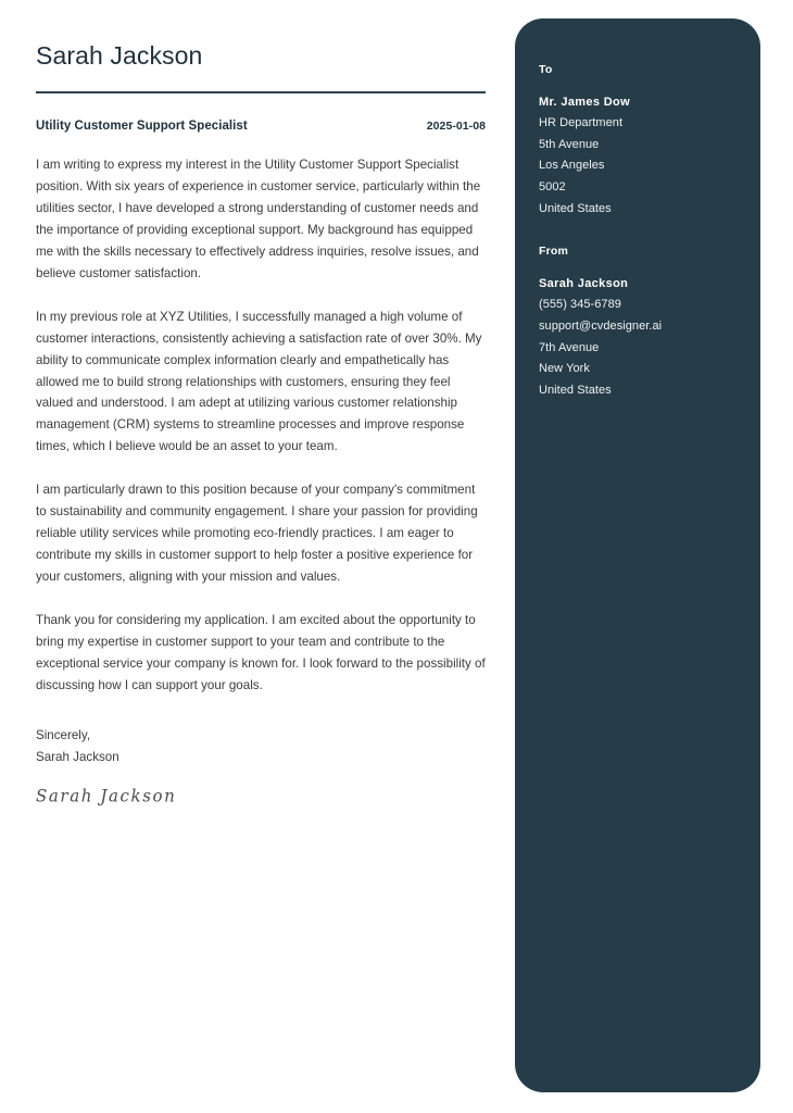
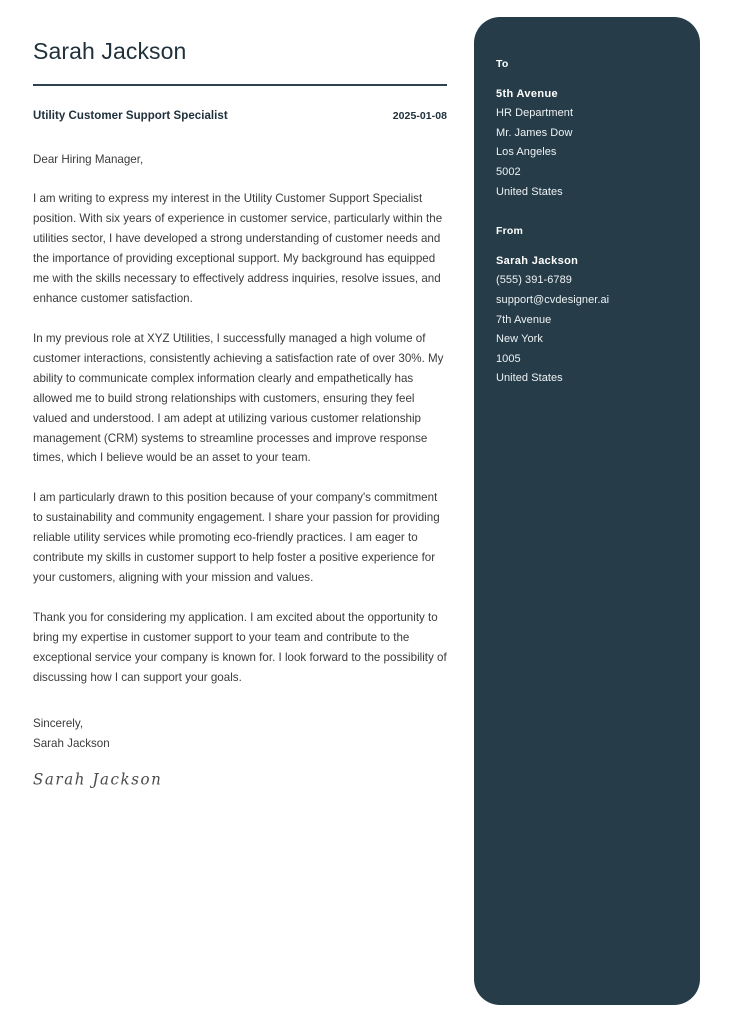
  Sarah Jackson
  Utility Customer Support Specialist
  2025-01-08
+ Dear Hiring Manager,
- I am writing to express my interest in the Utility Customer Support Specialist position. With six years of experience in customer service, particularly within the utilities sector, I have developed a strong understanding of customer needs and the importance of providing exceptional support. My background has equipped me with the skills necessary to effectively address inquiries, resolve issues, and believe customer satisfaction.
+ I am writing to express my interest in the Utility Customer Support Specialist position. With six years of experience in customer service, particularly within the utilities sector, I have developed a strong understanding of customer needs and the importance of providing exceptional support. My background has equipped me with the skills necessary to effectively address inquiries, resolve issues, and enhance customer satisfaction.
  In my previous role at XYZ Utilities, I successfully managed a high volume of customer interactions, consistently achieving a satisfaction rate of over 30%. My ability to communicate complex information clearly and empathetically has allowed me to build strong relationships with customers, ensuring they feel valued and understood. I am adept at utilizing various customer relationship management (CRM) systems to streamline processes and improve response times, which I believe would be an asset to your team.
  I am particularly drawn to this position because of your company's commitment to sustainability and community engagement. I share your passion for providing reliable utility services while promoting eco-friendly practices. I am eager to contribute my skills in customer support to help foster a positive experience for your customers, aligning with your mission and values.
  Thank you for considering my application. I am excited about the opportunity to bring my expertise in customer support to your team and contribute to the exceptional service your company is known for. I look forward to the possibility of discussing how I can support your goals.
  Sincerely,
  Sarah Jackson
  Sarah Jackson
  To
- Mr. James Dow
+ 5th Avenue
  HR Department
- 5th Avenue
+ Mr. James Dow
  Los Angeles
  5002
  United States
  From
  Sarah Jackson
- (555) 345-6789
+ (555) 391-6789
  support@cvdesigner.ai
  7th Avenue
  New York
+ 1005
  United States
